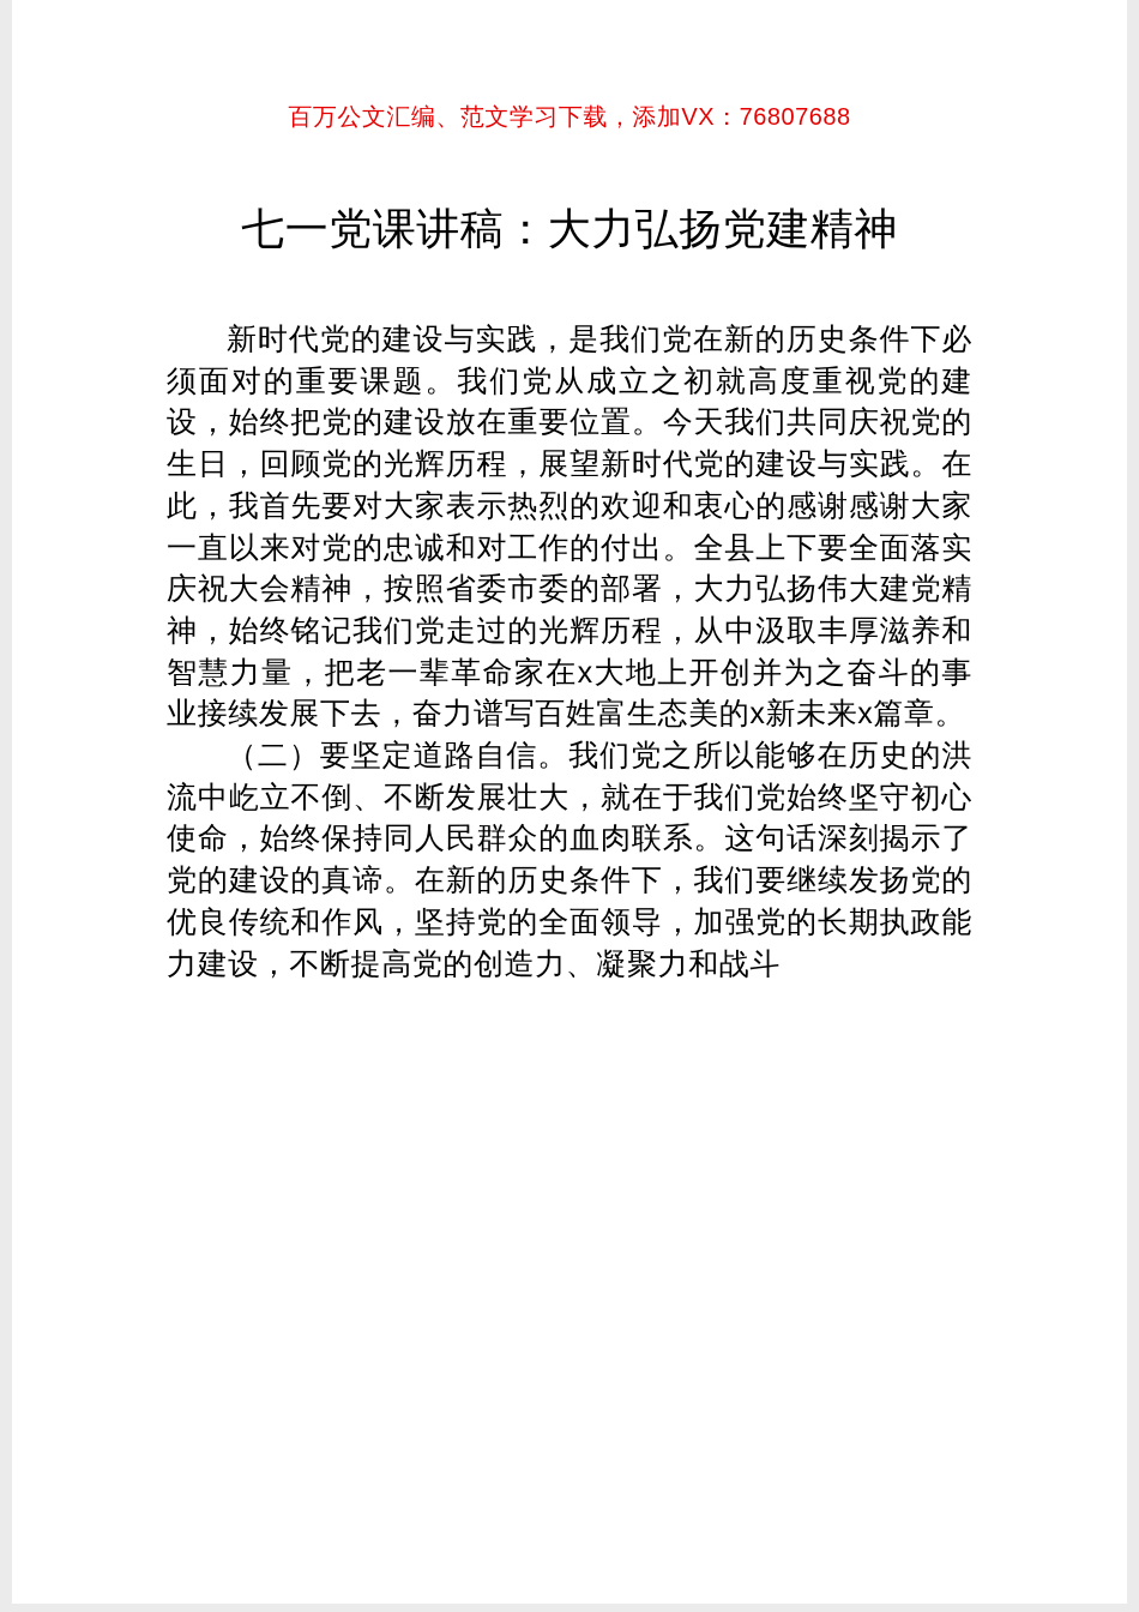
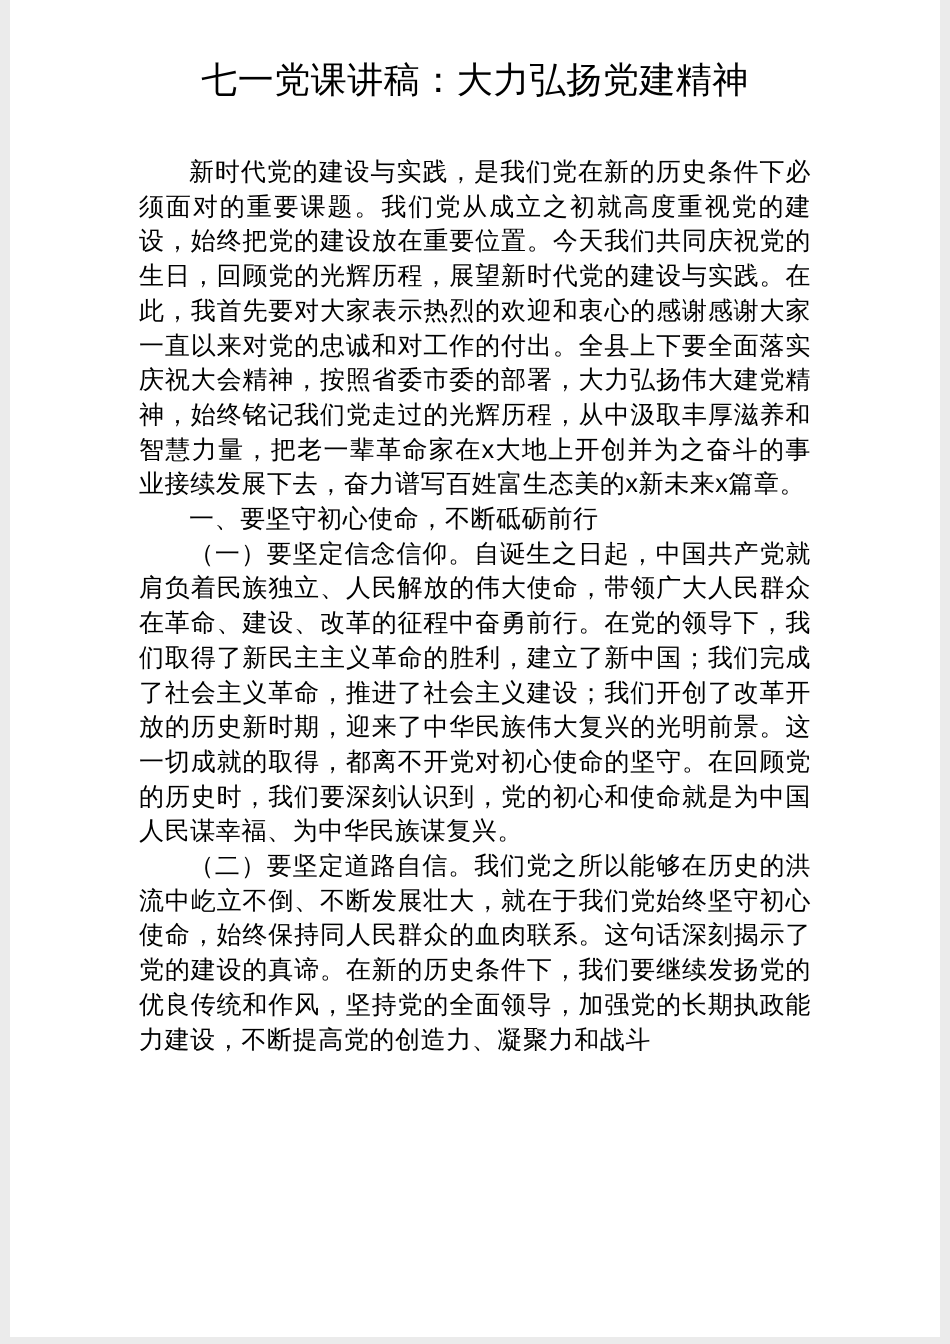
- 百万公文汇编、范文学习下载，添加VX：76807688
  七一党课讲稿：大力弘扬党建精神
  新时代党的建设与实践，是我们党在新的历史条件下必须面对的重要课题。我们党从成立之初就高度重视党的建设，始终把党的建设放在重要位置。今天我们共同庆祝党的生日，回顾党的光辉历程，展望新时代党的建设与实践。在此，我首先要对大家表示热烈的欢迎和衷心的感谢感谢大家一直以来对党的忠诚和对工作的付出。全县上下要全面落实庆祝大会精神，按照省委市委的部署，大力弘扬伟大建党精神，始终铭记我们党走过的光辉历程，从中汲取丰厚滋养和智慧力量，把老一辈革命家在x大地上开创并为之奋斗的事业接续发展下去，奋力谱写百姓富生态美的x新未来x篇章。
+ 一、要坚守初心使命，不断砥砺前行
+ （一）要坚定信念信仰。自诞生之日起，中国共产党就肩负着民族独立、人民解放的伟大使命，带领广大人民群众在革命、建设、改革的征程中奋勇前行。在党的领导下，我们取得了新民主主义革命的胜利，建立了新中国；我们完成了社会主义革命，推进了社会主义建设；我们开创了改革开放的历史新时期，迎来了中华民族伟大复兴的光明前景。这一切成就的取得，都离不开党对初心使命的坚守。在回顾党的历史时，我们要深刻认识到，党的初心和使命就是为中国人民谋幸福、为中华民族谋复兴。
  （二）要坚定道路自信。我们党之所以能够在历史的洪流中屹立不倒、不断发展壮大，就在于我们党始终坚守初心使命，始终保持同人民群众的血肉联系。这句话深刻揭示了党的建设的真谛。在新的历史条件下，我们要继续发扬党的优良传统和作风，坚持党的全面领导，加强党的长期执政能力建设，不断提高党的创造力、凝聚力和战斗
